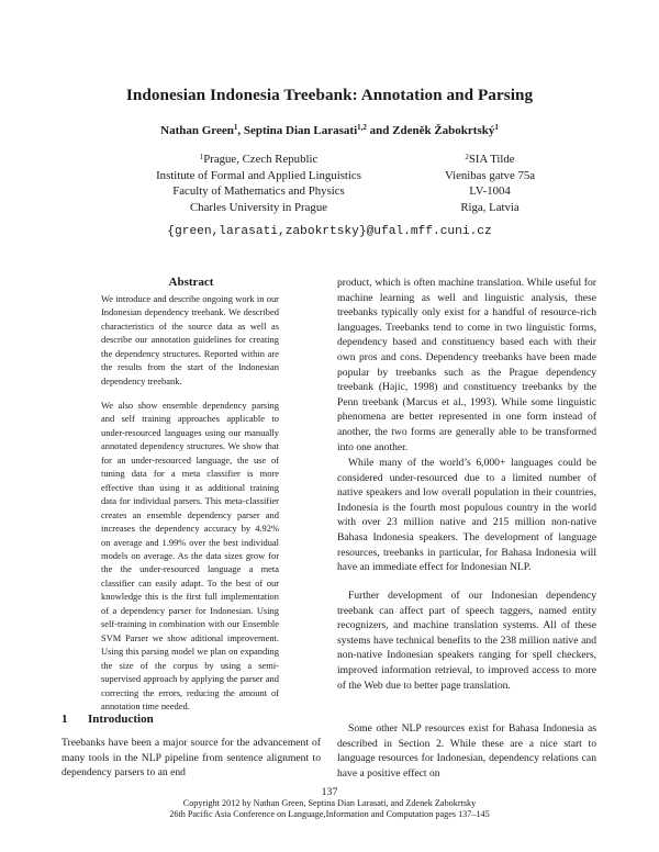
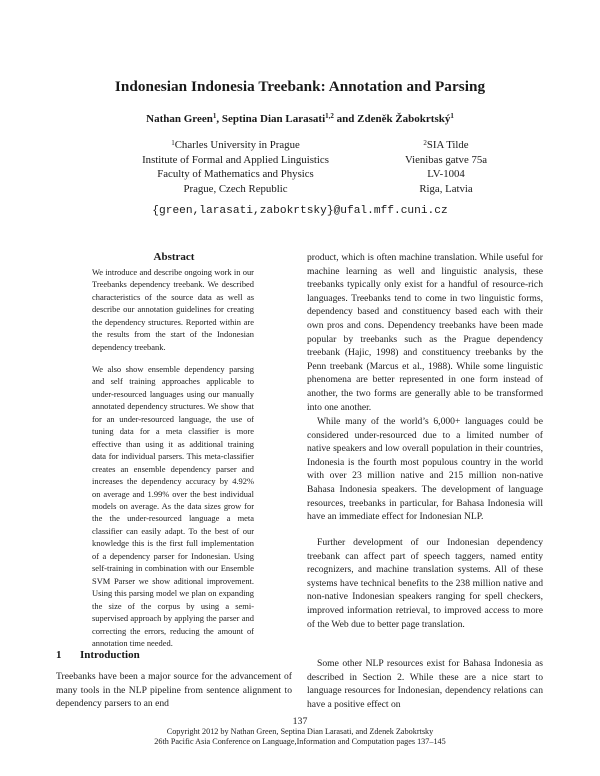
  Indonesian Indonesia Treebank: Annotation and Parsing
  Nathan Green1, Septina Dian Larasati1,2 and Zdeněk Žabokrtský1
- 1Prague, Czech Republic
+ 1Charles University in Prague
  Institute of Formal and Applied Linguistics
  Faculty of Mathematics and Physics
- Charles University in Prague
+ Prague, Czech Republic
  2SIA Tilde
  Vienibas gatve 75a
  LV-1004
  Riga, Latvia
  {green,larasati,zabokrtsky}@ufal.mff.cuni.cz
  Abstract
- We introduce and describe ongoing work in our Indonesian dependency treebank. We described characteristics of the source data as well as describe our annotation guidelines for creating the dependency structures. Reported within are the results from the start of the Indonesian dependency treebank.
+ We introduce and describe ongoing work in our Treebanks dependency treebank. We described characteristics of the source data as well as describe our annotation guidelines for creating the dependency structures. Reported within are the results from the start of the Indonesian dependency treebank.
  We also show ensemble dependency parsing and self training approaches applicable to under-resourced languages using our manually annotated dependency structures. We show that for an under-resourced language, the use of tuning data for a meta classifier is more effective than using it as additional training data for individual parsers. This meta-classifier creates an ensemble dependency parser and increases the dependency accuracy by 4.92% on average and 1.99% over the best individual models on average. As the data sizes grow for the the under-resourced language a meta classifier can easily adapt. To the best of our knowledge this is the first full implementation of a dependency parser for Indonesian. Using self-training in combination with our Ensemble SVM Parser we show aditional improvement. Using this parsing model we plan on expanding the size of the corpus by using a semi-supervised approach by applying the parser and correcting the errors, reducing the amount of annotation time needed.
  1 Introduction
  Treebanks have been a major source for the advancement of many tools in the NLP pipeline from sentence alignment to dependency parsers to an end
- product, which is often machine translation. While useful for machine learning as well and linguistic analysis, these treebanks typically only exist for a handful of resource-rich languages. Treebanks tend to come in two linguistic forms, dependency based and constituency based each with their own pros and cons. Dependency treebanks have been made popular by treebanks such as the Prague dependency treebank (Hajic, 1998) and constituency treebanks by the Penn treebank (Marcus et al., 1993). While some linguistic phenomena are better represented in one form instead of another, the two forms are generally able to be transformed into one another.
+ product, which is often machine translation. While useful for machine learning as well and linguistic analysis, these treebanks typically only exist for a handful of resource-rich languages. Treebanks tend to come in two linguistic forms, dependency based and constituency based each with their own pros and cons. Dependency treebanks have been made popular by treebanks such as the Prague dependency treebank (Hajic, 1998) and constituency treebanks by the Penn treebank (Marcus et al., 1988). While some linguistic phenomena are better represented in one form instead of another, the two forms are generally able to be transformed into one another.
  While many of the world’s 6,000+ languages could be considered under-resourced due to a limited number of native speakers and low overall population in their countries, Indonesia is the fourth most populous country in the world with over 23 million native and 215 million non-native Bahasa Indonesia speakers. The development of language resources, treebanks in particular, for Bahasa Indonesia will have an immediate effect for Indonesian NLP.
  Further development of our Indonesian dependency treebank can affect part of speech taggers, named entity recognizers, and machine translation systems. All of these systems have technical benefits to the 238 million native and non-native Indonesian speakers ranging for spell checkers, improved information retrieval, to improved access to more of the Web due to better page translation.
  Some other NLP resources exist for Bahasa Indonesia as described in Section 2. While these are a nice start to language resources for Indonesian, dependency relations can have a positive effect on
  137
  Copyright 2012 by Nathan Green, Septina Dian Larasati, and Zdenek Zabokrtsky
  26th Pacific Asia Conference on Language,Information and Computation pages 137–145
